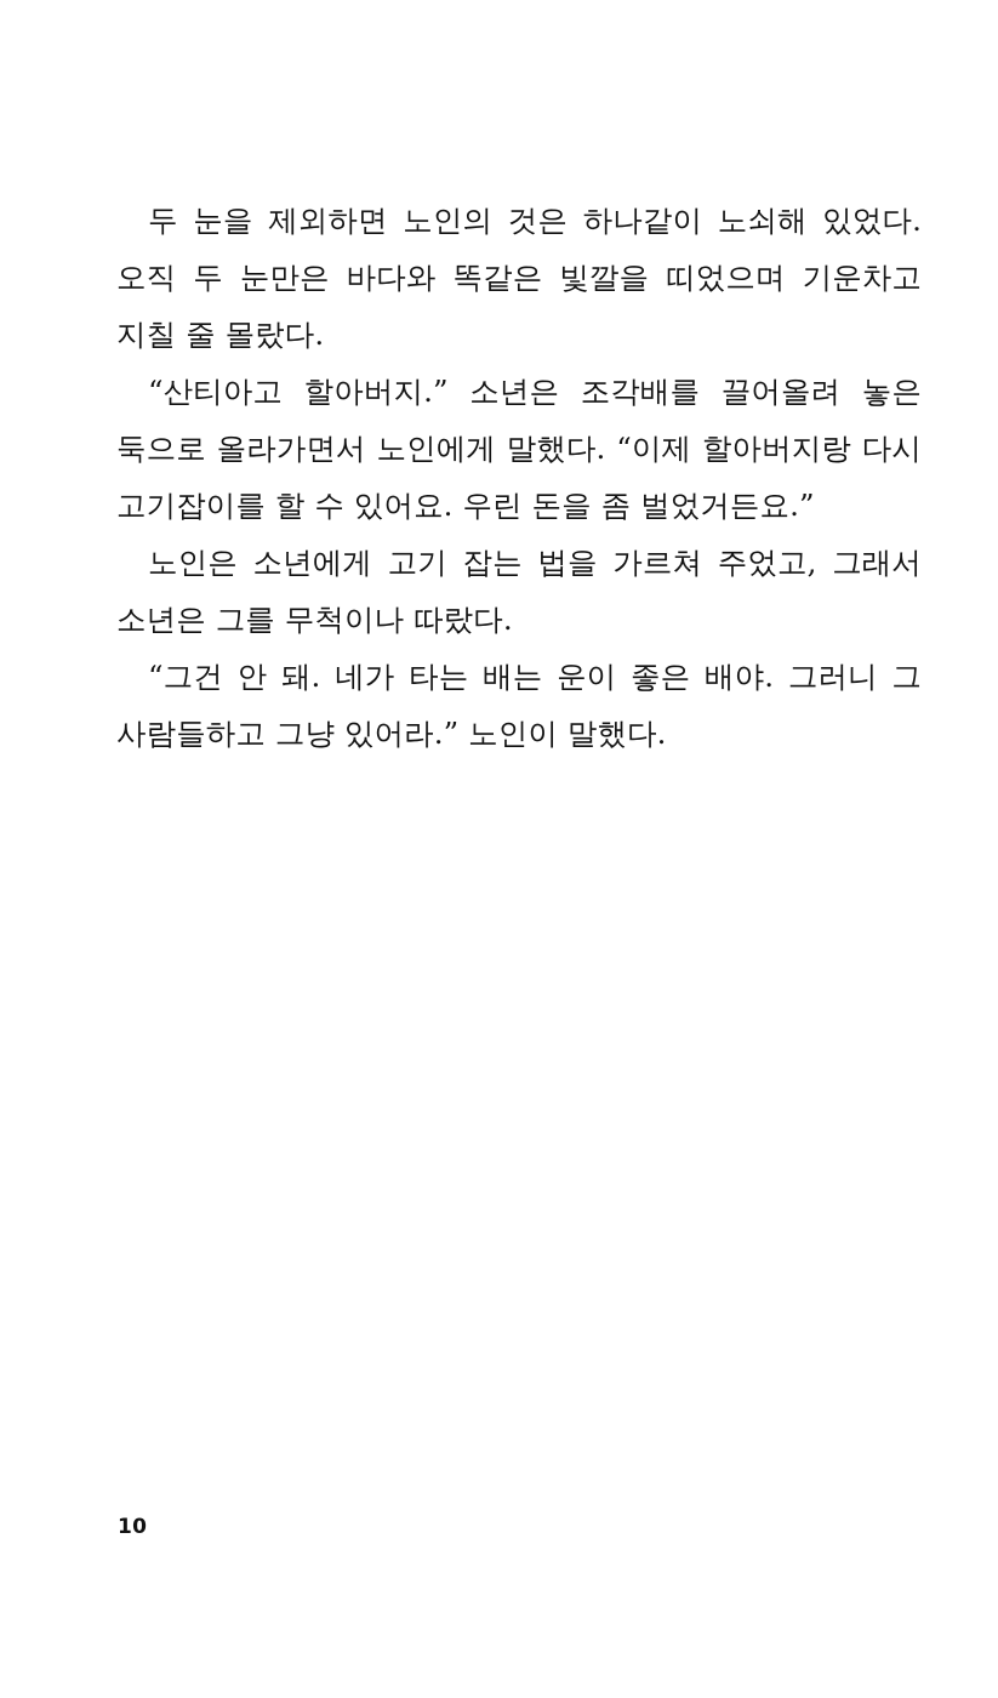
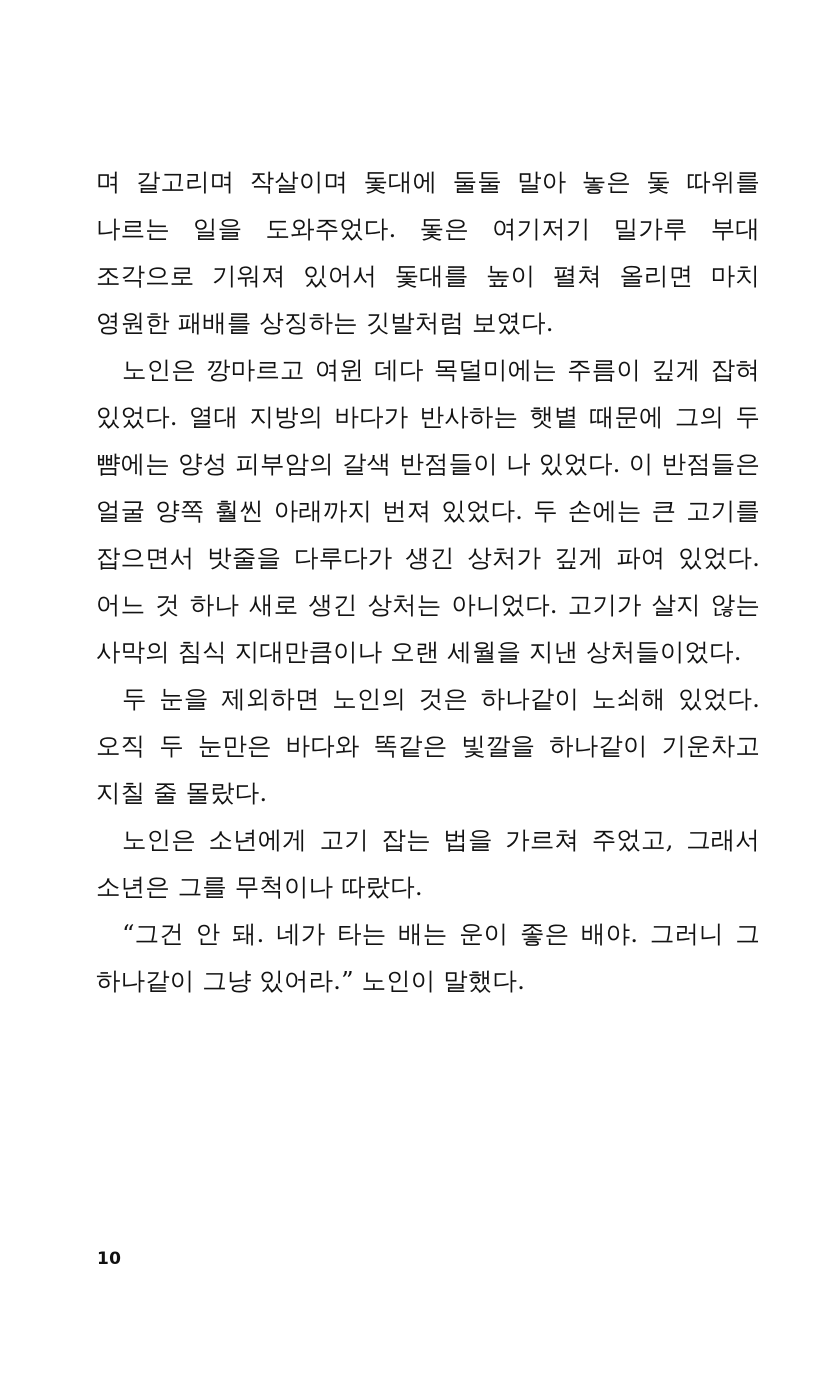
+ 며 갈고리며 작살이며 돛대에 둘둘 말아 놓은 돛 따위를 나르는 일을 도와주었다. 돛은 여기저기 밀가루 부대 조각으로 기워져 있어서 돛대를 높이 펼쳐 올리면 마치 영원한 패배를 상징하는 깃발처럼 보였다.
+ 노인은 깡마르고 여윈 데다 목덜미에는 주름이 깊게 잡혀 있었다. 열대 지방의 바다가 반사하는 햇볕 때문에 그의 두 뺨에는 양성 피부암의 갈색 반점들이 나 있었다. 이 반점들은 얼굴 양쪽 훨씬 아래까지 번져 있었다. 두 손에는 큰 고기를 잡으면서 밧줄을 다루다가 생긴 상처가 깊게 파여 있었다. 어느 것 하나 새로 생긴 상처는 아니었다. 고기가 살지 않는 사막의 침식 지대만큼이나 오랜 세월을 지낸 상처들이었다.
- 두 눈을 제외하면 노인의 것은 하나같이 노쇠해 있었다. 오직 두 눈만은 바다와 똑같은 빛깔을 띠었으며 기운차고 지칠 줄 몰랐다.
+ 두 눈을 제외하면 노인의 것은 하나같이 노쇠해 있었다. 오직 두 눈만은 바다와 똑같은 빛깔을 하나같이 기운차고 지칠 줄 몰랐다.
- “산티아고 할아버지.” 소년은 조각배를 끌어올려 놓은 둑으로 올라가면서 노인에게 말했다. “이제 할아버지랑 다시 고기잡이를 할 수 있어요. 우린 돈을 좀 벌었거든요.”
  노인은 소년에게 고기 잡는 법을 가르쳐 주었고, 그래서 소년은 그를 무척이나 따랐다.
- “그건 안 돼. 네가 타는 배는 운이 좋은 배야. 그러니 그 사람들하고 그냥 있어라.” 노인이 말했다.
+ “그건 안 돼. 네가 타는 배는 운이 좋은 배야. 그러니 그 하나같이 그냥 있어라.” 노인이 말했다.
  10
